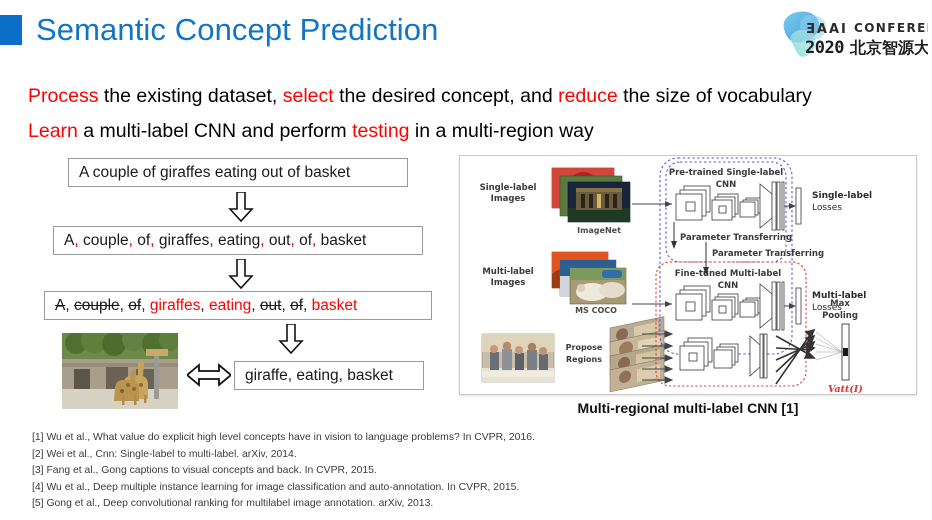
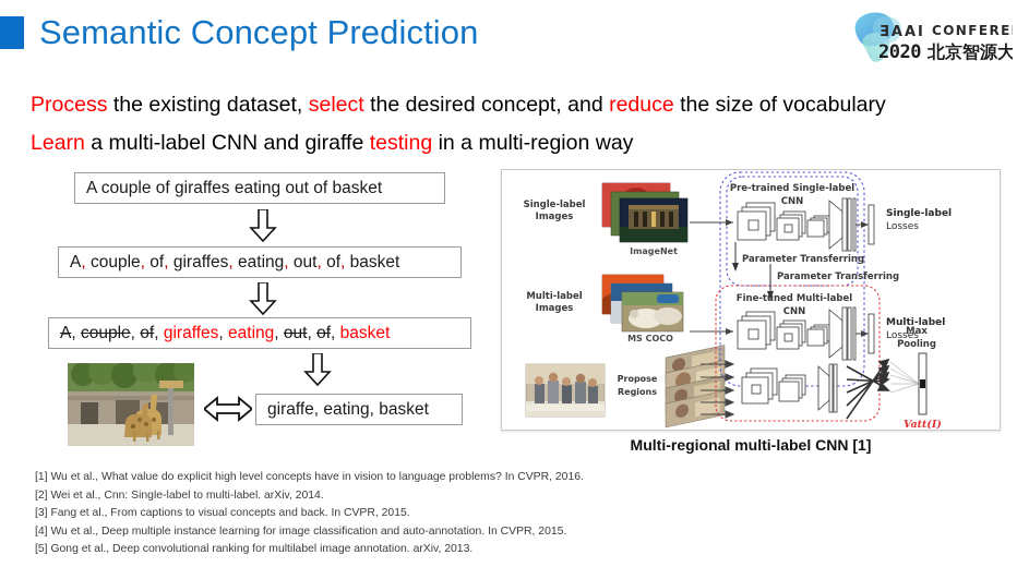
  Semantic Concept Prediction
  ƎAAI
  CONFERE
  2020
  北京智源大
  Process the existing dataset, select the desired concept, and reduce the size of vocabulary
- Learn a multi-label CNN and perform testing in a multi-region way
+ Learn a multi-label CNN and giraffe testing in a multi-region way
  A couple of giraffes eating out of basket
  A, couple, of, giraffes, eating, out, of, basket
  A, couple, of, giraffes, eating, out, of, basket
  giraffe, eating, basket
  Single-label
  Images
  Multi-label
  Images
  ImageNet
  MS COCO
  Propose
  Regions
  Pre-trained Single-label
  CNN
  Fine-tned Multi-label
  CNN
  Single-label
  Losses
  Parameter Transferring
  Multi-label
  Losses
  Parameter Transferring
  Max
  Pooling
  Vatt(I)
  Multi-regional multi-label CNN [1]
  [1] Wu et al., What value do explicit high level concepts have in vision to language problems? In CVPR, 2016.
  [2] Wei et al., Cnn: Single-label to multi-label. arXiv, 2014.
- [3] Fang et al., Gong captions to visual concepts and back. In CVPR, 2015.
+ [3] Fang et al., From captions to visual concepts and back. In CVPR, 2015.
  [4] Wu et al., Deep multiple instance learning for image classification and auto-annotation. In CVPR, 2015.
  [5] Gong et al., Deep convolutional ranking for multilabel image annotation. arXiv, 2013.
